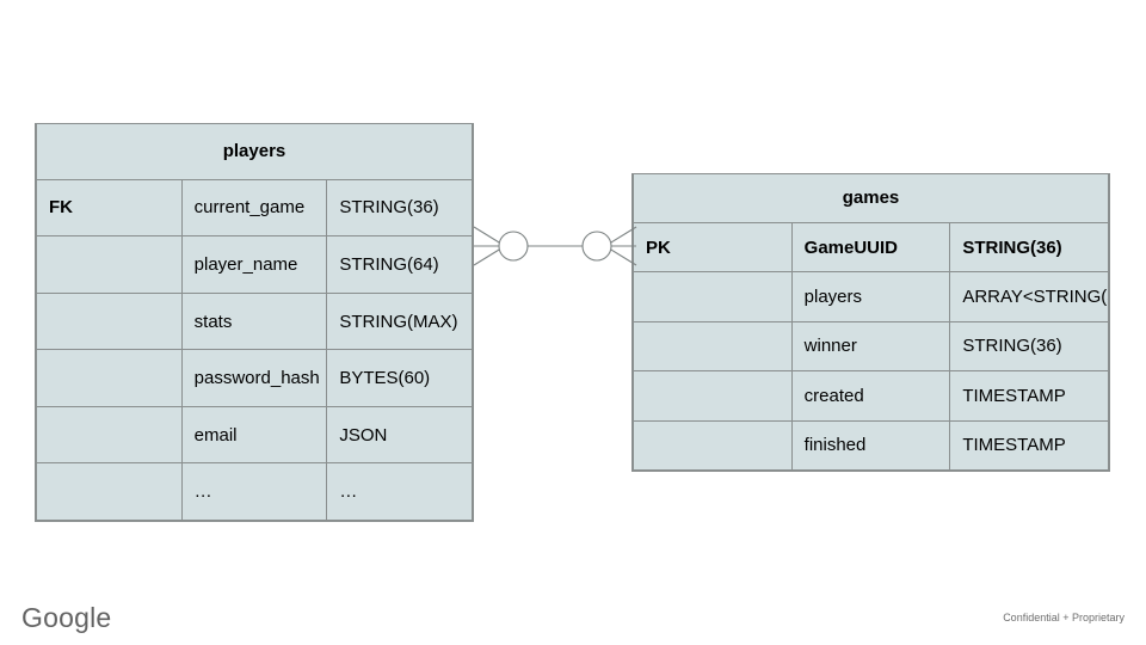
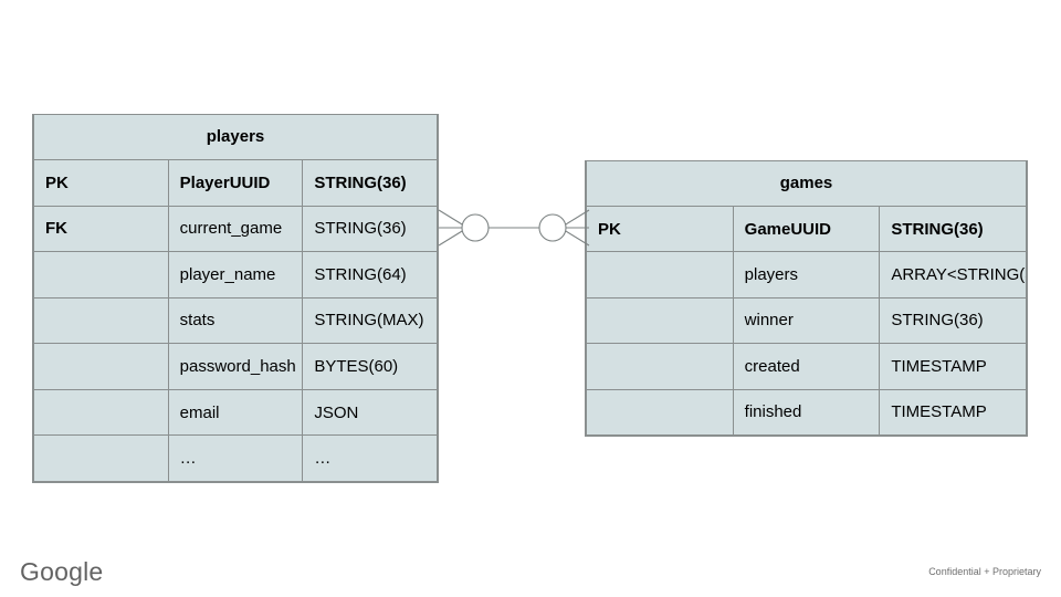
  players
+ PK	PlayerUUID	STRING(36)
  FK	current_game	STRING(36)
  	player_name	STRING(64)
  	stats	STRING(MAX)
  	password_hash	BYTES(60)
  	email	JSON
  	…	…
  games
  PK	GameUUID	STRING(36)
  	players	ARRAY<STRING(
  	winner	STRING(36)
  	created	TIMESTAMP
  	finished	TIMESTAMP
  Google
  Confidential + Proprietary
